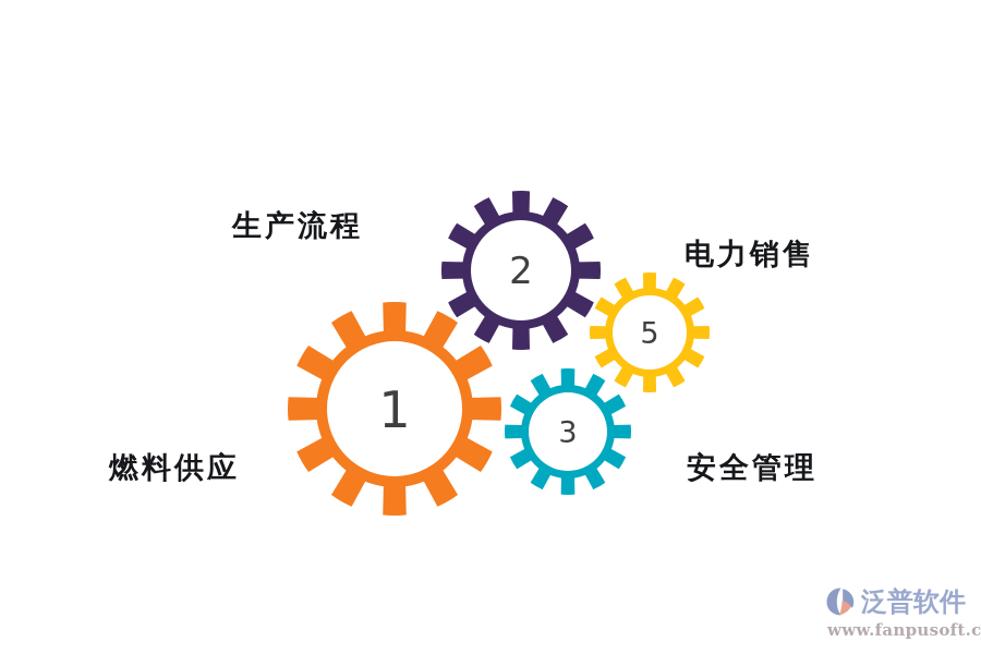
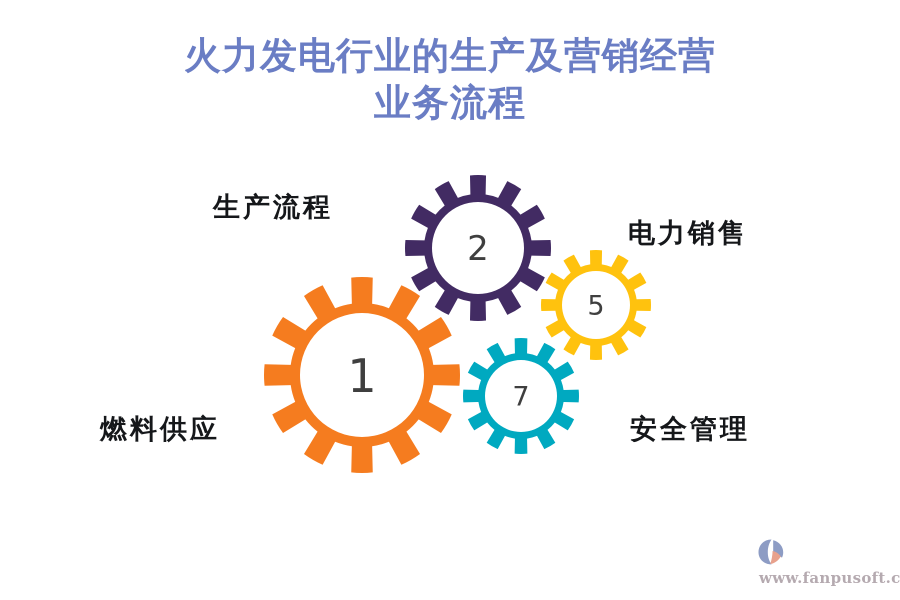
+ 火力发电行业的生产及营销经营
+ 业务流程
  1
  2
- 3
+ 7
  5
  生产流程
  电力销售
  燃料供应
  安全管理
- 泛普软件
  www.fanpusoft.c
